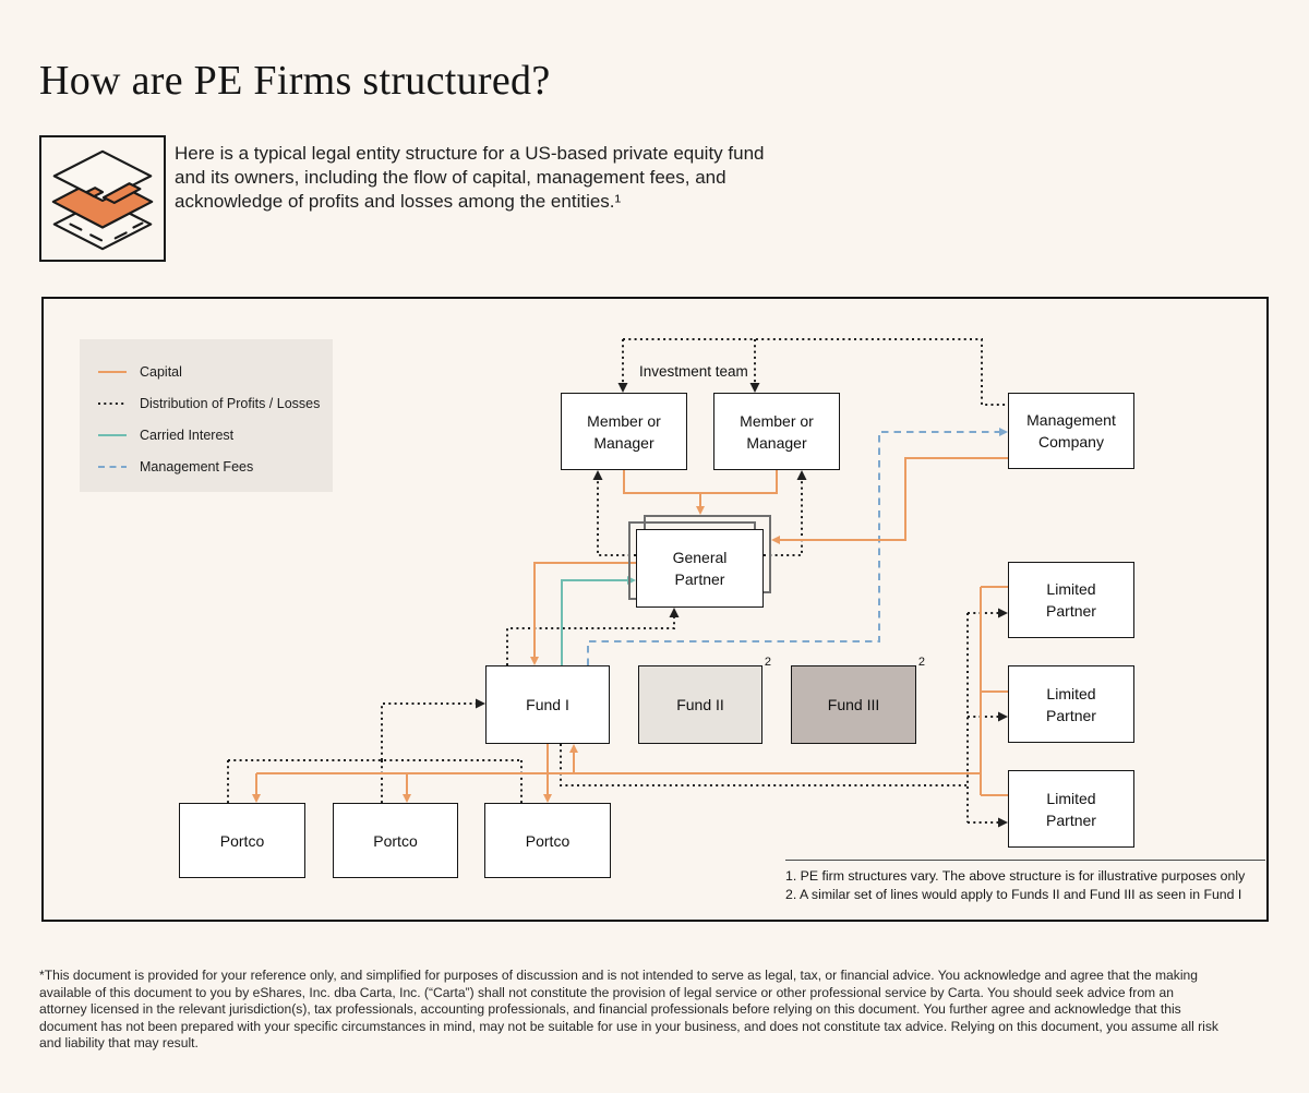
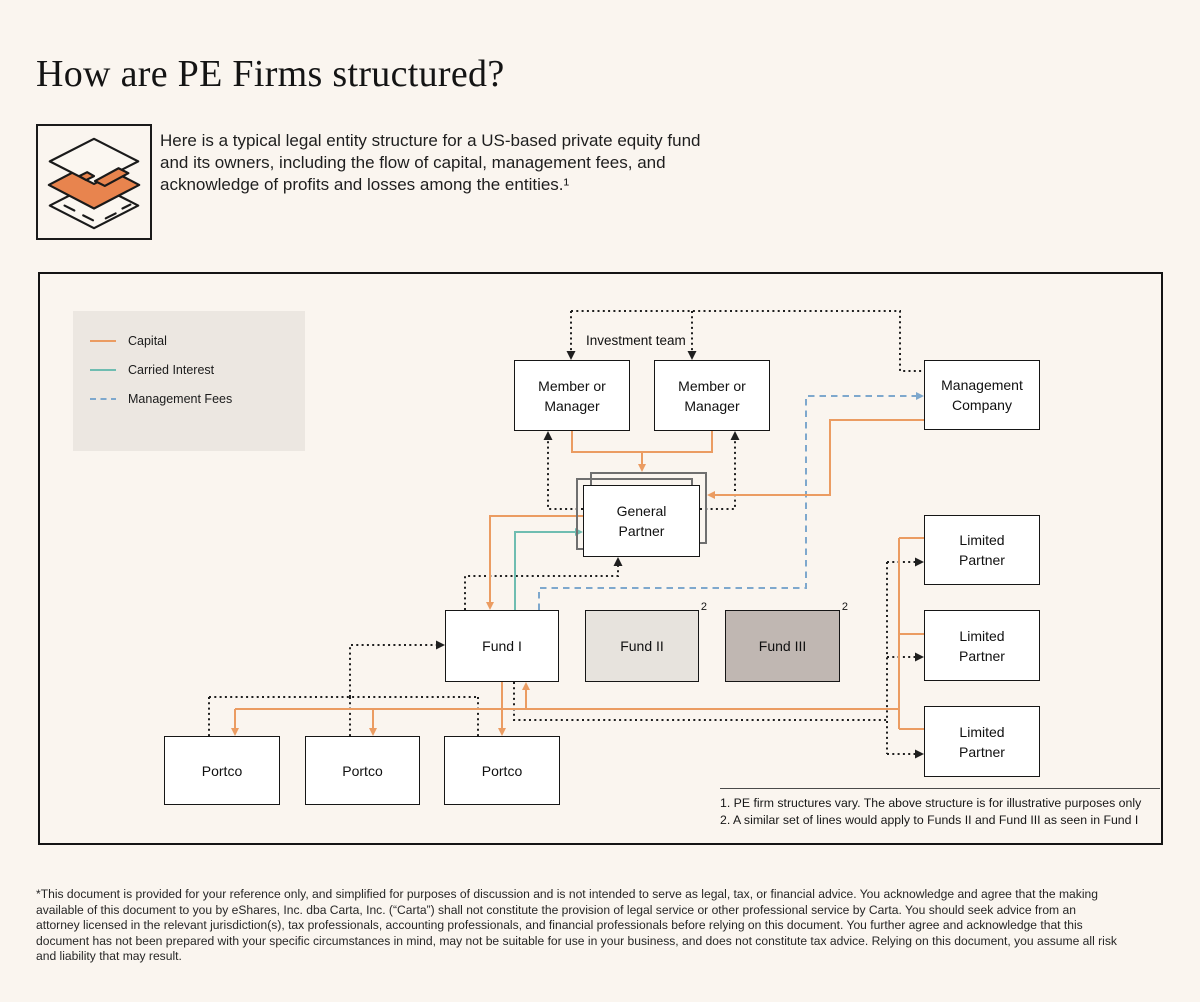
  How are PE Firms structured?
  Here is a typical legal entity structure for a US-based private equity fund
  and its owners, including the flow of capital, management fees, and
  acknowledge of profits and losses among the entities.¹
  Capital
- Distribution of Profits / Losses
  Carried Interest
  Management Fees
  Investment team
  Member or Manager
  Member or Manager
  Management Company
  General Partner
  Fund I
  Fund II
  2
  Fund III
  2
  Portco
  Portco
  Portco
  Limited Partner
  Limited Partner
  Limited Partner
  1. PE firm structures vary. The above structure is for illustrative purposes only
  2. A similar set of lines would apply to Funds II and Fund III as seen in Fund I
  *This document is provided for your reference only, and simplified for purposes of discussion and is not intended to serve as legal, tax, or financial advice. You acknowledge and agree that the making
  available of this document to you by eShares, Inc. dba Carta, Inc. (“Carta”) shall not constitute the provision of legal service or other professional service by Carta. You should seek advice from an
  attorney licensed in the relevant jurisdiction(s), tax professionals, accounting professionals, and financial professionals before relying on this document. You further agree and acknowledge that this
  document has not been prepared with your specific circumstances in mind, may not be suitable for use in your business, and does not constitute tax advice. Relying on this document, you assume all risk
  and liability that may result.
